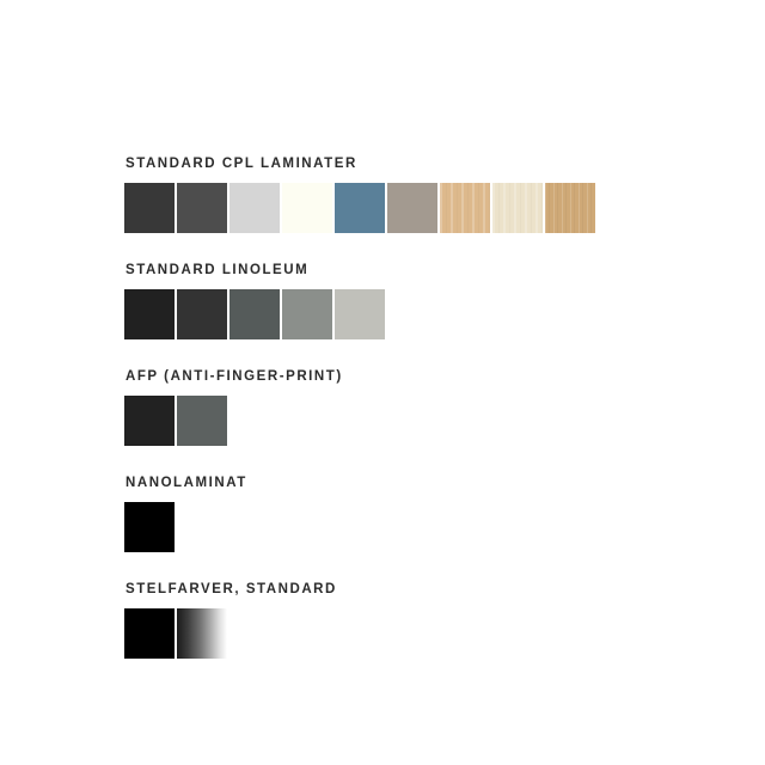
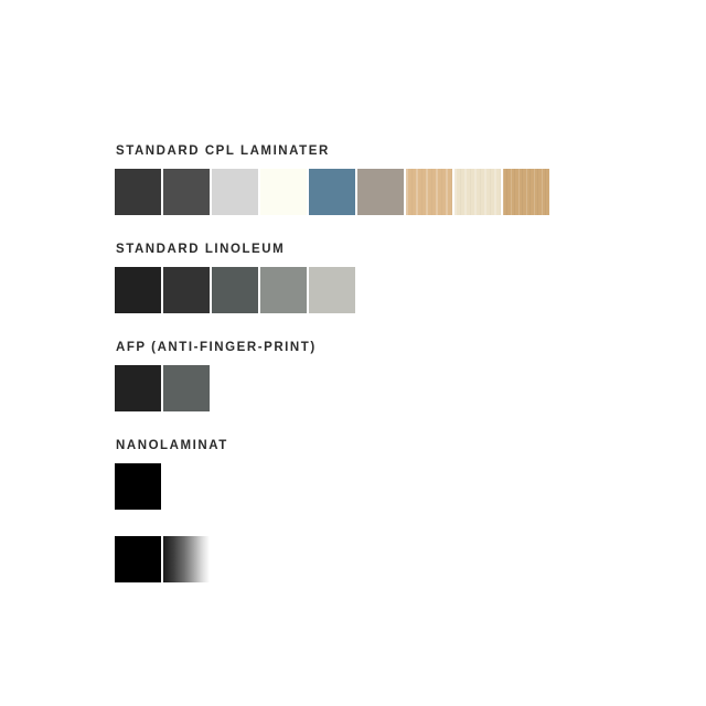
  STANDARD CPL LAMINATER
  STANDARD LINOLEUM
  AFP (ANTI-FINGER-PRINT)
  NANOLAMINAT
- STELFARVER, STANDARD
